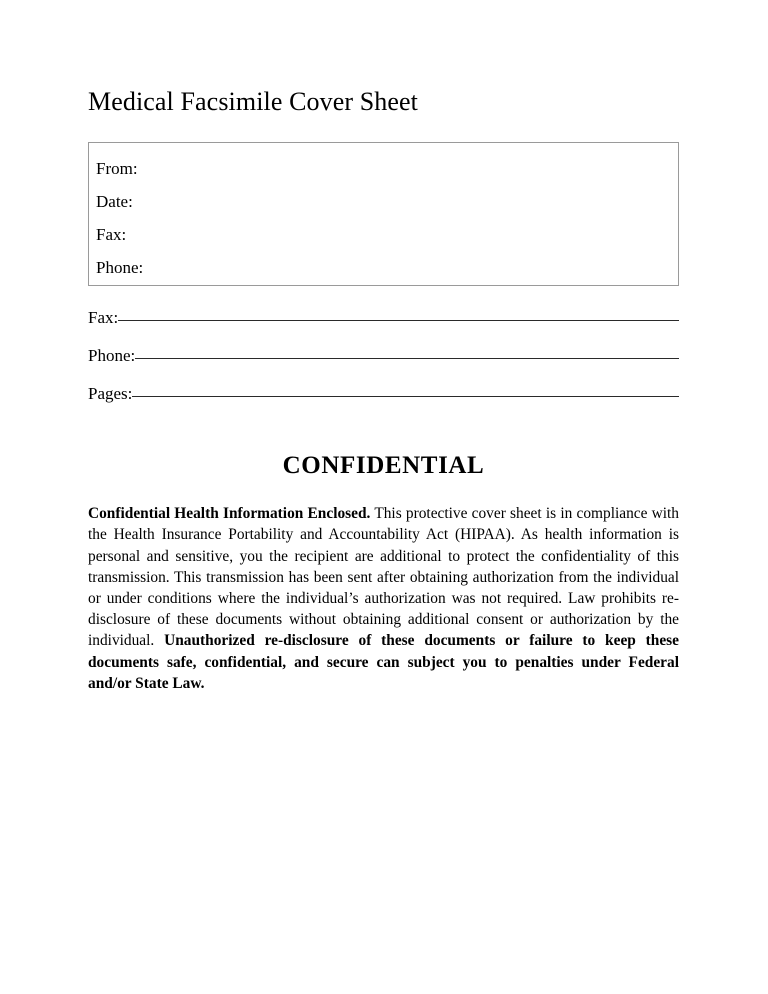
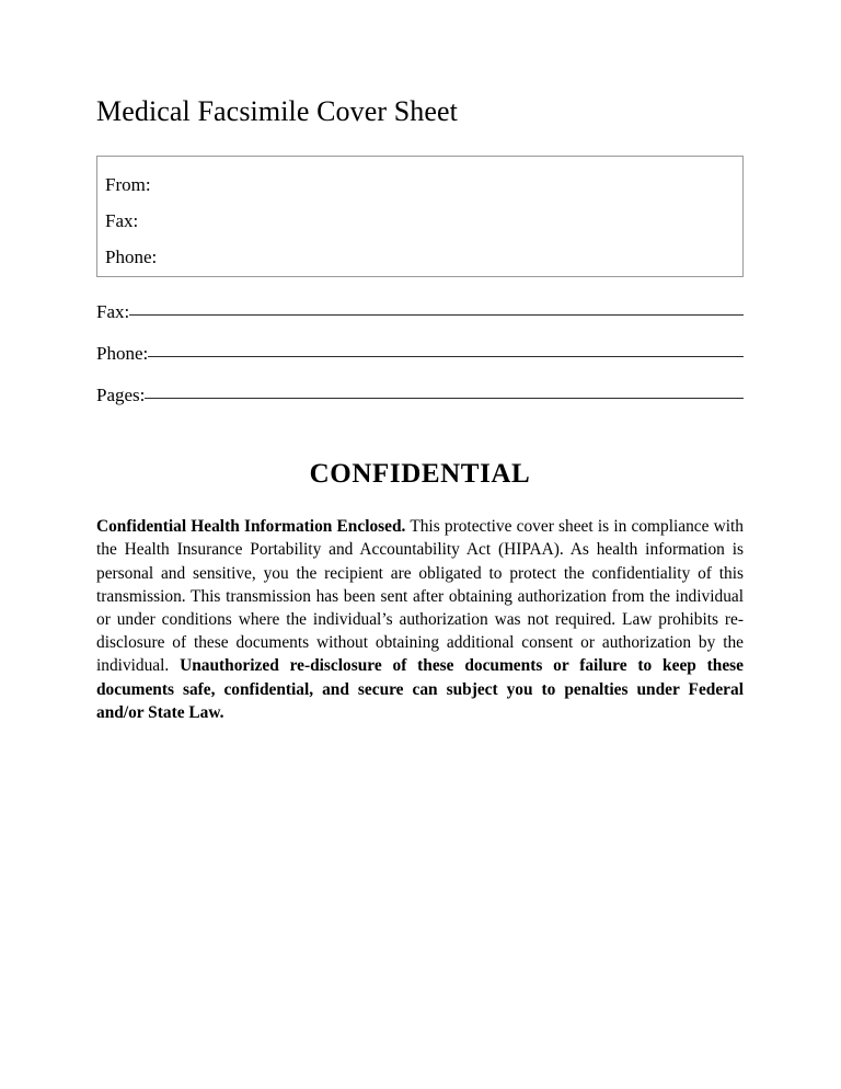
  Medical Facsimile Cover Sheet
  From:
- Date:
  Fax:
  Phone:
  Fax:
  Phone:
  Pages:
  CONFIDENTIAL
- Confidential Health Information Enclosed. This protective cover sheet is in compliance with the Health Insurance Portability and Accountability Act (HIPAA). As health information is personal and sensitive, you the recipient are additional to protect the confidentiality of this transmission. This transmission has been sent after obtaining authorization from the individual or under conditions where the individual’s authorization was not required. Law prohibits re-disclosure of these documents without obtaining additional consent or authorization by the individual. Unauthorized re-disclosure of these documents or failure to keep these documents safe, confidential, and secure can subject you to penalties under Federal and/or State Law.
+ Confidential Health Information Enclosed. This protective cover sheet is in compliance with the Health Insurance Portability and Accountability Act (HIPAA). As health information is personal and sensitive, you the recipient are obligated to protect the confidentiality of this transmission. This transmission has been sent after obtaining authorization from the individual or under conditions where the individual’s authorization was not required. Law prohibits re-disclosure of these documents without obtaining additional consent or authorization by the individual. Unauthorized re-disclosure of these documents or failure to keep these documents safe, confidential, and secure can subject you to penalties under Federal and/or State Law.
